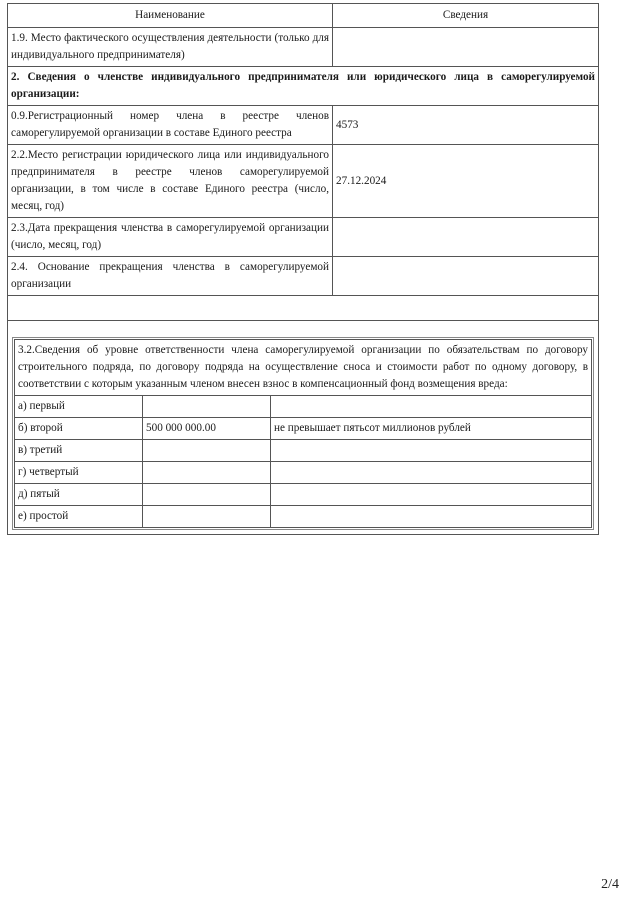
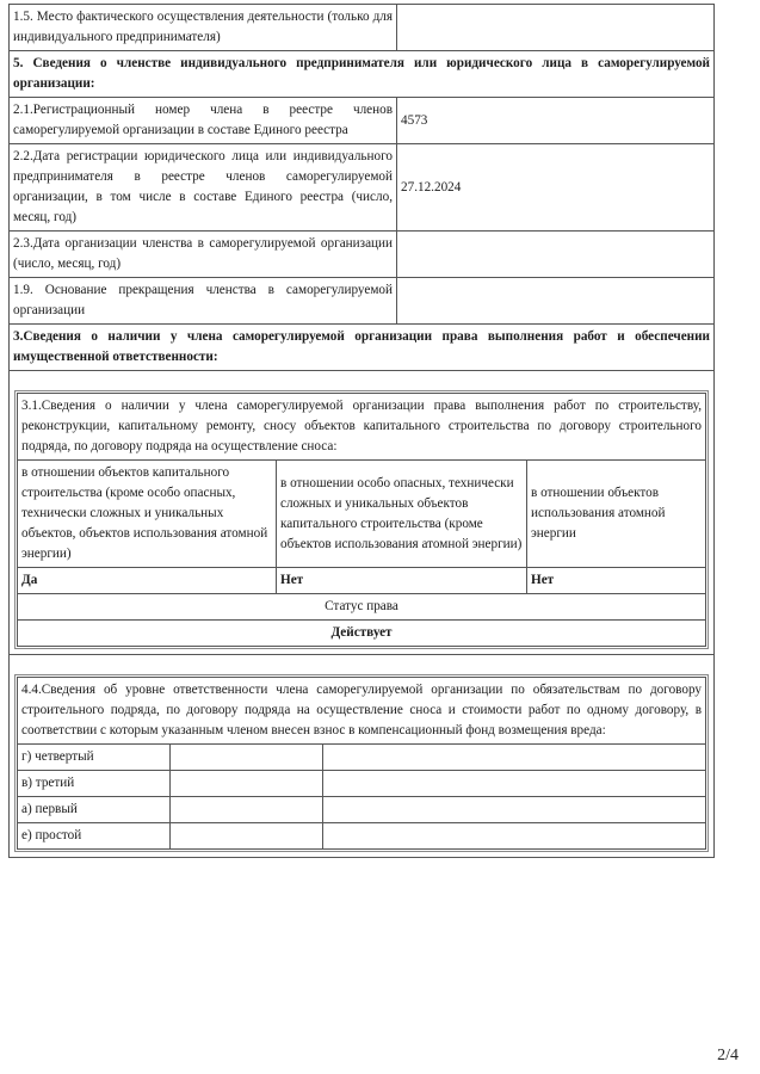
- Наименование	Сведения
- 1.9. Место фактического осуществления деятельности (только для индивидуального предпринимателя)
+ 1.5. Место фактического осуществления деятельности (только для индивидуального предпринимателя)
- 2. Сведения о членстве индивидуального предпринимателя или юридического лица в саморегулируемой организации:
+ 5. Сведения о членстве индивидуального предпринимателя или юридического лица в саморегулируемой организации:
- 0.9.Регистрационный номер члена в реестре членов саморегулируемой организации в составе Единого реестра	4573
+ 2.1.Регистрационный номер члена в реестре членов саморегулируемой организации в составе Единого реестра	4573
- 2.2.Место регистрации юридического лица или индивидуального предпринимателя в реестре членов саморегулируемой организации, в том числе в составе Единого реестра (число, месяц, год)	27.12.2024
+ 2.2.Дата регистрации юридического лица или индивидуального предпринимателя в реестре членов саморегулируемой организации, в том числе в составе Единого реестра (число, месяц, год)	27.12.2024
- 2.3.Дата прекращения членства в саморегулируемой организации (число, месяц, год)
+ 2.3.Дата организации членства в саморегулируемой организации (число, месяц, год)
- 2.4. Основание прекращения членства в саморегулируемой организации
+ 1.9. Основание прекращения членства в саморегулируемой организации
+ 3.Сведения о наличии у члена саморегулируемой организации права выполнения работ и обеспечении имущественной ответственности:
+ 3.1.Сведения о наличии у члена саморегулируемой организации права выполнения работ по строительству, реконструкции, капитальному ремонту, сносу объектов капитального строительства по договору строительного подряда, по договору подряда на осуществление сноса:
+ в отношении объектов капитального строительства (кроме особо опасных, технически сложных и уникальных объектов, объектов использования атомной энергии)	в отношении особо опасных, технически сложных и уникальных объектов капитального строительства (кроме объектов использования атомной энергии)	в отношении объектов использования атомной энергии
+ Да	Нет	Нет
+ Статус права
+ Действует
- 3.2.Сведения об уровне ответственности члена саморегулируемой организации по обязательствам по договору строительного подряда, по договору подряда на осуществление сноса и стоимости работ по одному договору, в соответствии с которым указанным членом внесен взнос в компенсационный фонд возмещения вреда:
+ 4.4.Сведения об уровне ответственности члена саморегулируемой организации по обязательствам по договору строительного подряда, по договору подряда на осуществление сноса и стоимости работ по одному договору, в соответствии с которым указанным членом внесен взнос в компенсационный фонд возмещения вреда:
- а) первый
+ г) четвертый
- б) второй	500 000 000.00	не превышает пятьсот миллионов рублей
  в) третий
- г) четвертый
+ а) первый
- д) пятый
  е) простой
  2/4
